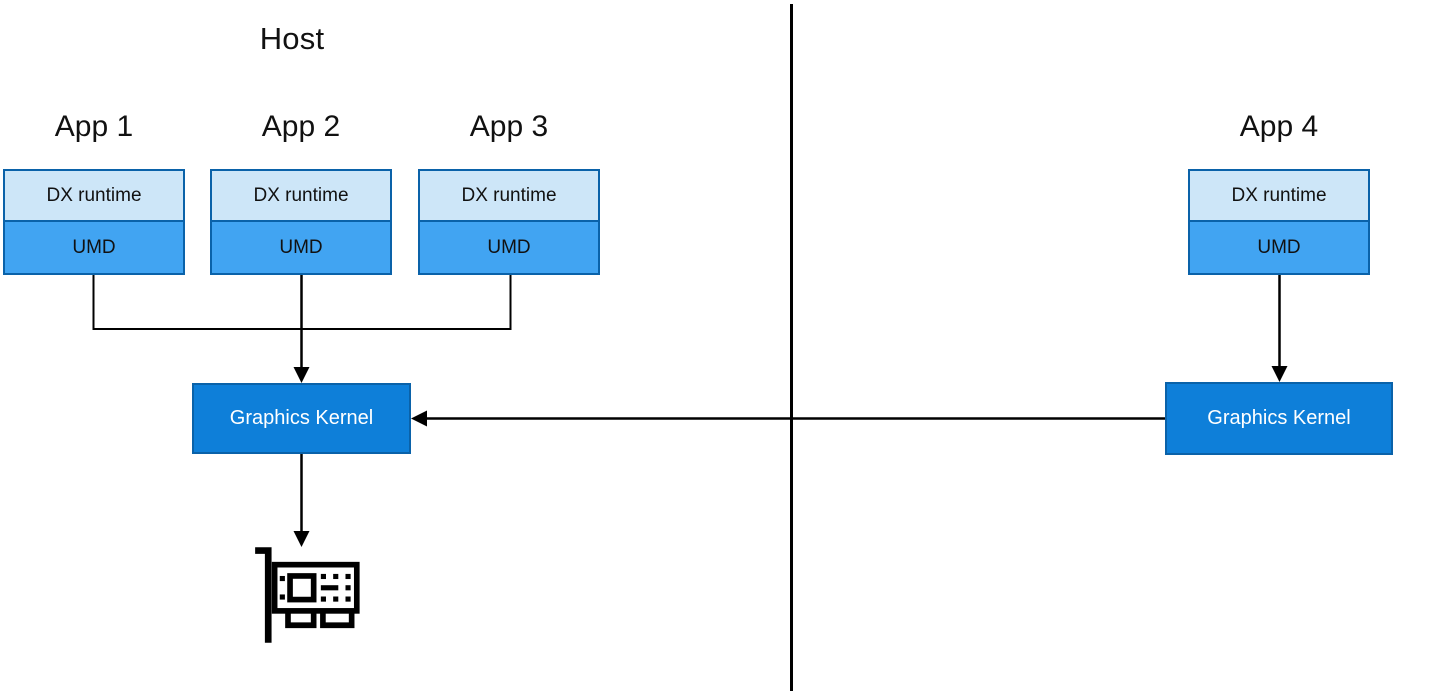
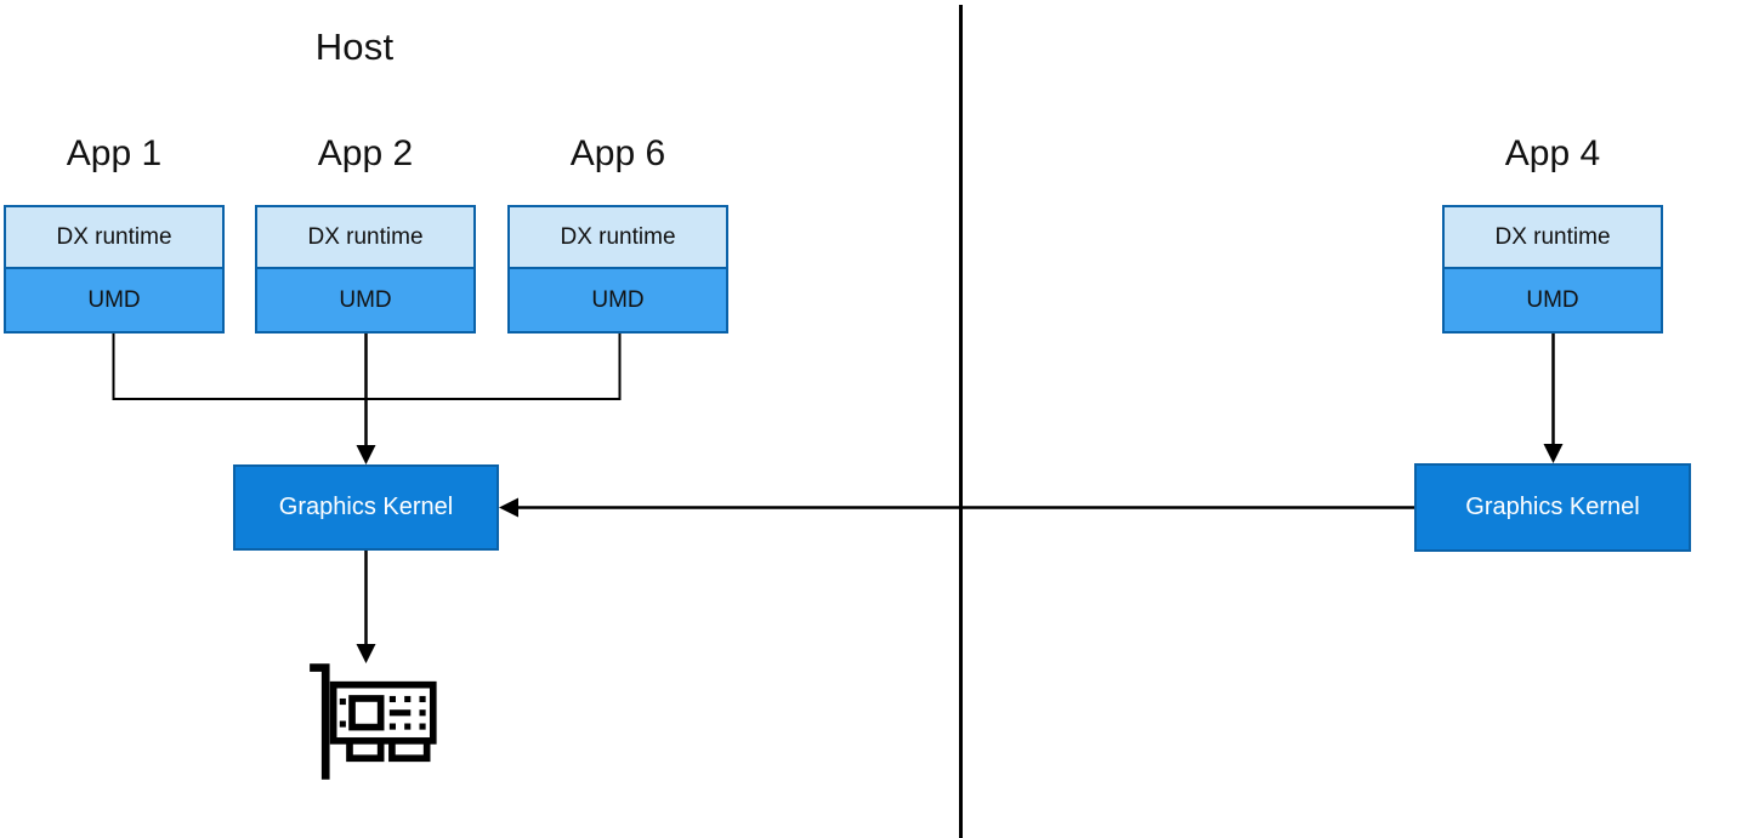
  Host
  App 1
  DX runtime
  UMD
  App 2
  DX runtime
  UMD
- App 3
+ App 6
  DX runtime
  UMD
  App 4
  DX runtime
  UMD
  Graphics Kernel
  Graphics Kernel
